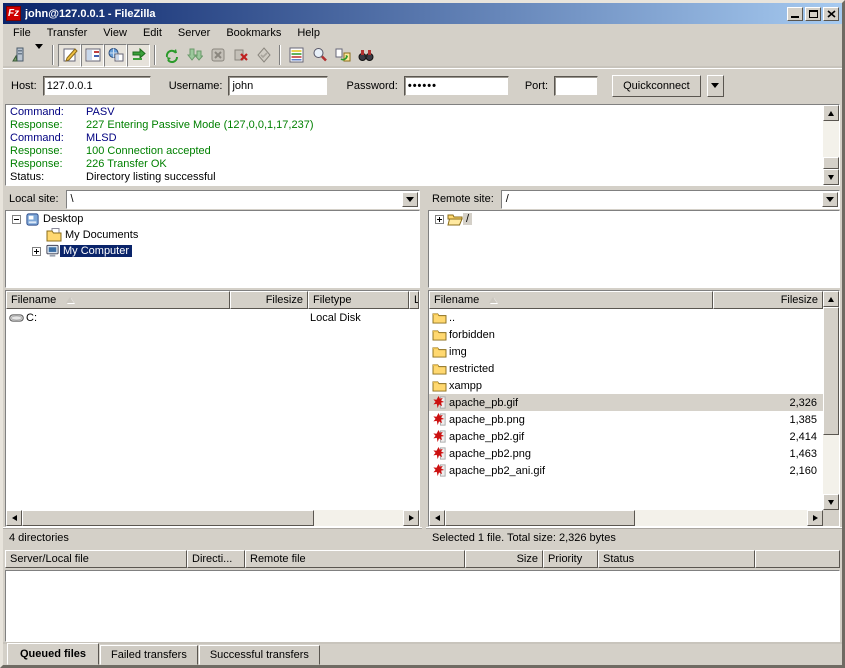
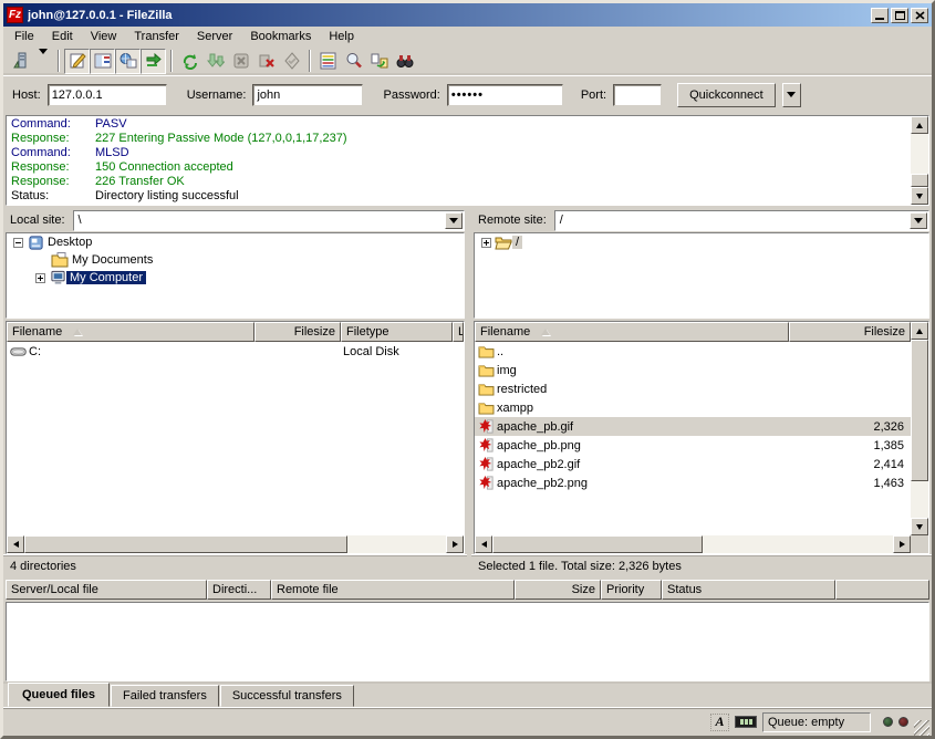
  Fz
  john@127.0.0.1 - FileZilla
  File
- Transfer
+ Edit
  View
- Edit
+ Transfer
  Server
  Bookmarks
  Help
  Host:
  127.0.0.1
  Username:
  john
  Password:
  ••••••
  Port:
  Quickconnect
  Command:
  PASV
  Response:
  227 Entering Passive Mode (127,0,0,1,17,237)
  Command:
  MLSD
  Response:
- 100 Connection accepted
+ 150 Connection accepted
  Response:
  226 Transfer OK
  Status:
  Directory listing successful
  Local site:
  \
  Desktop
  My Documents
  My Computer
  Filename
  Filesize
  Filetype
  L
  C:
  Local Disk
  4 directories
  Remote site:
  /
  /
  Filename
  Filesize
  ..
- forbidden
  img
  restricted
  xampp
  apache_pb.gif
  2,326
  apache_pb.png
  1,385
  apache_pb2.gif
  2,414
  apache_pb2.png
  1,463
- apache_pb2_ani.gif
- 2,160
  Selected 1 file. Total size: 2,326 bytes
  Server/Local file
  Directi...
  Remote file
  Size
  Priority
  Status
  Queued files
  Failed transfers
  Successful transfers
+ A
+ Queue: empty
